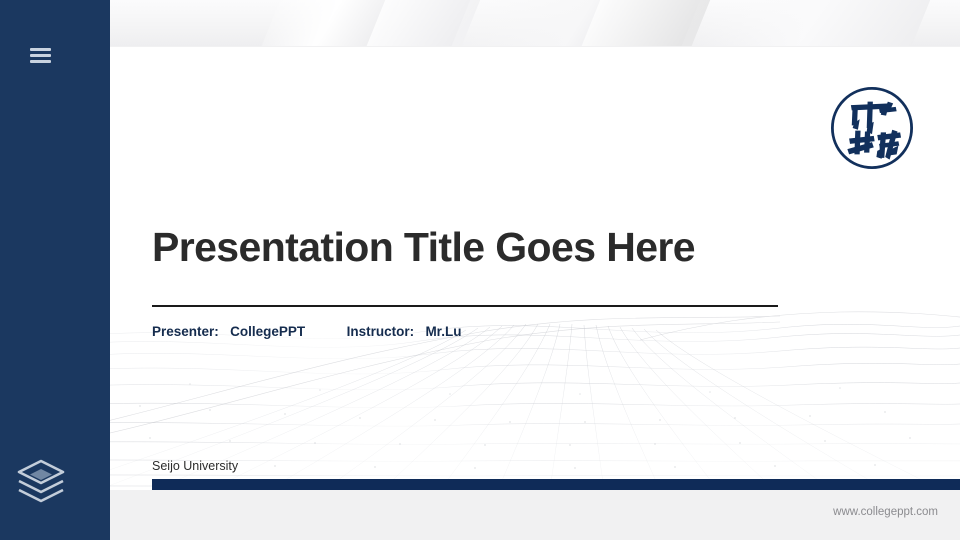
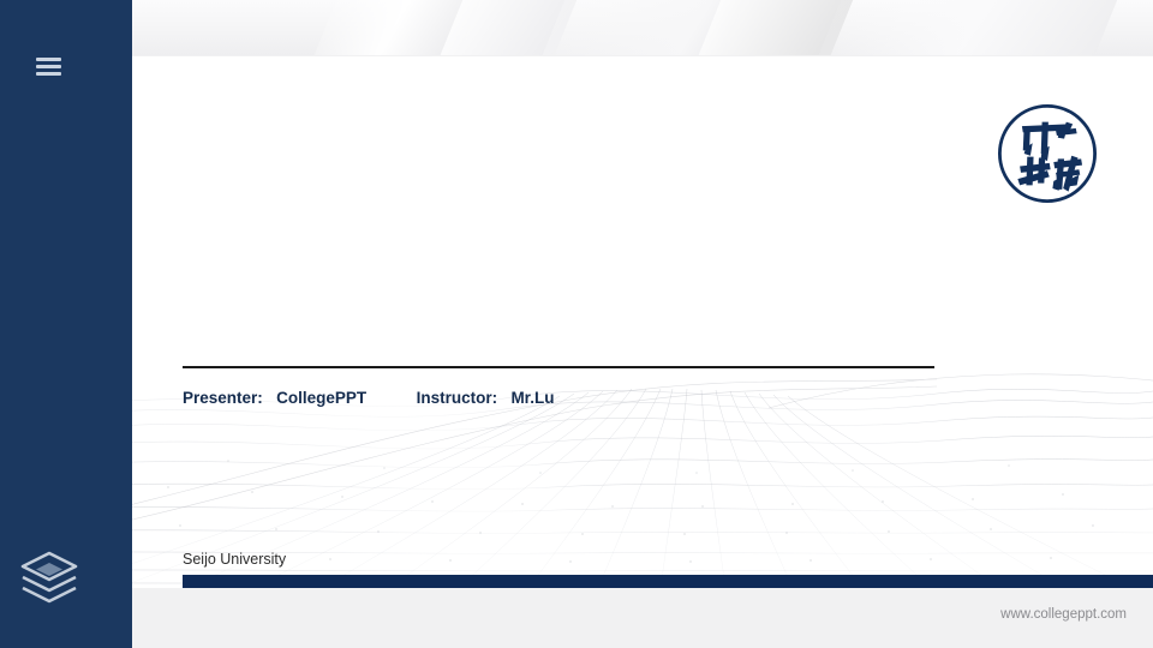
- Presentation Title Goes Here
  Presenter: CollegePPT Instructor: Mr.Lu
  Seijo University
  www.collegeppt.com
